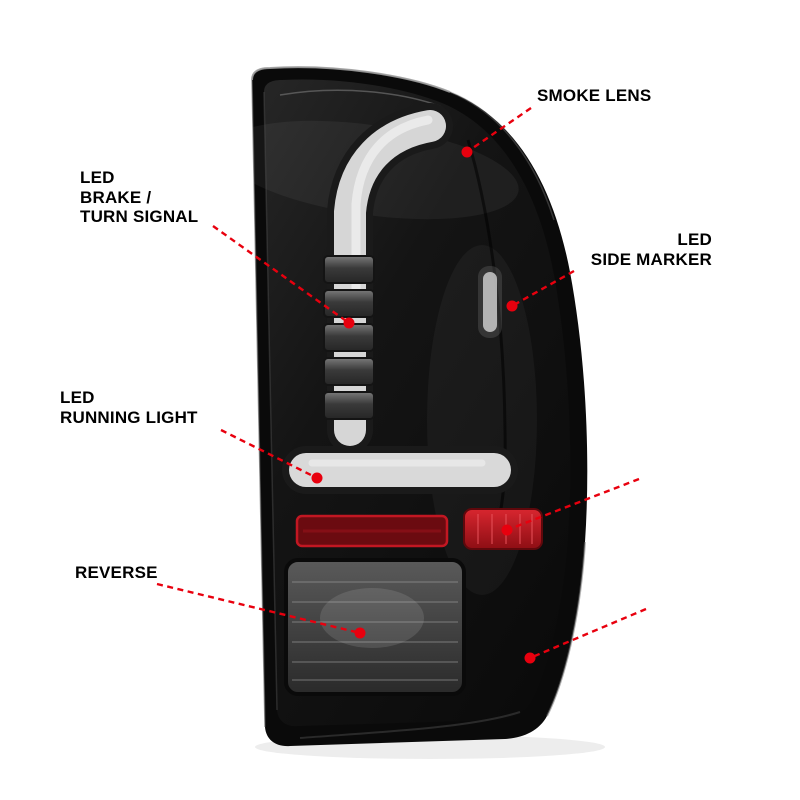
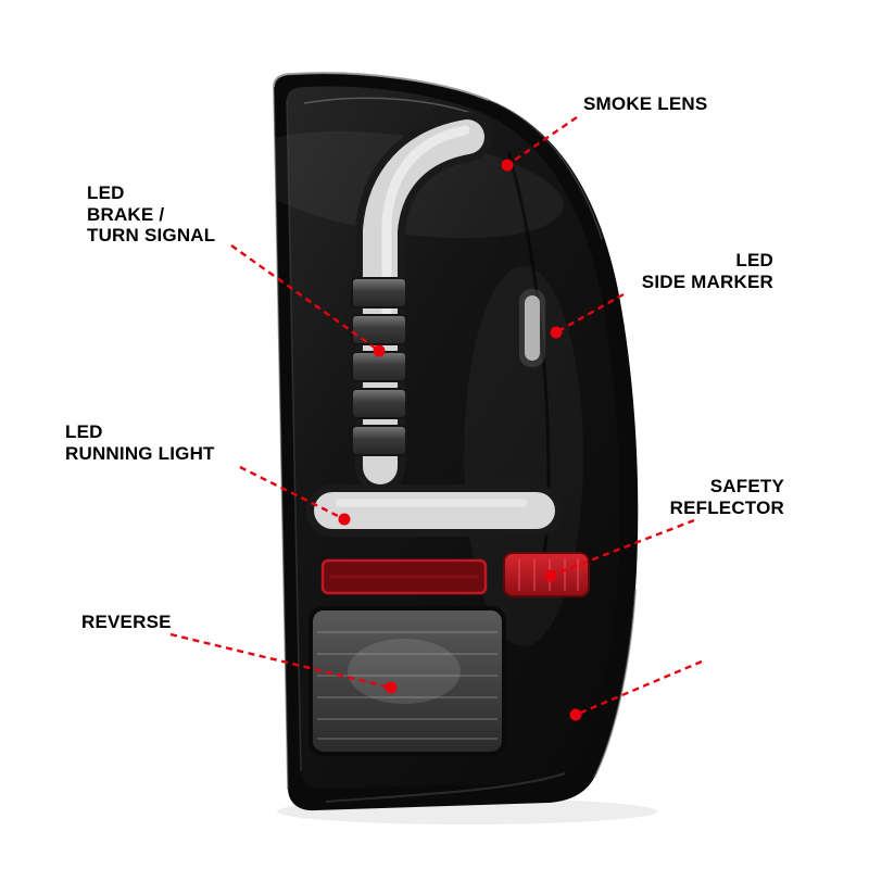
  SMOKE LENS
  LED
  BRAKE /
  TURN SIGNAL
  LED
  SIDE MARKER
  LED
  RUNNING LIGHT
+ SAFETY
+ REFLECTOR
  REVERSE
